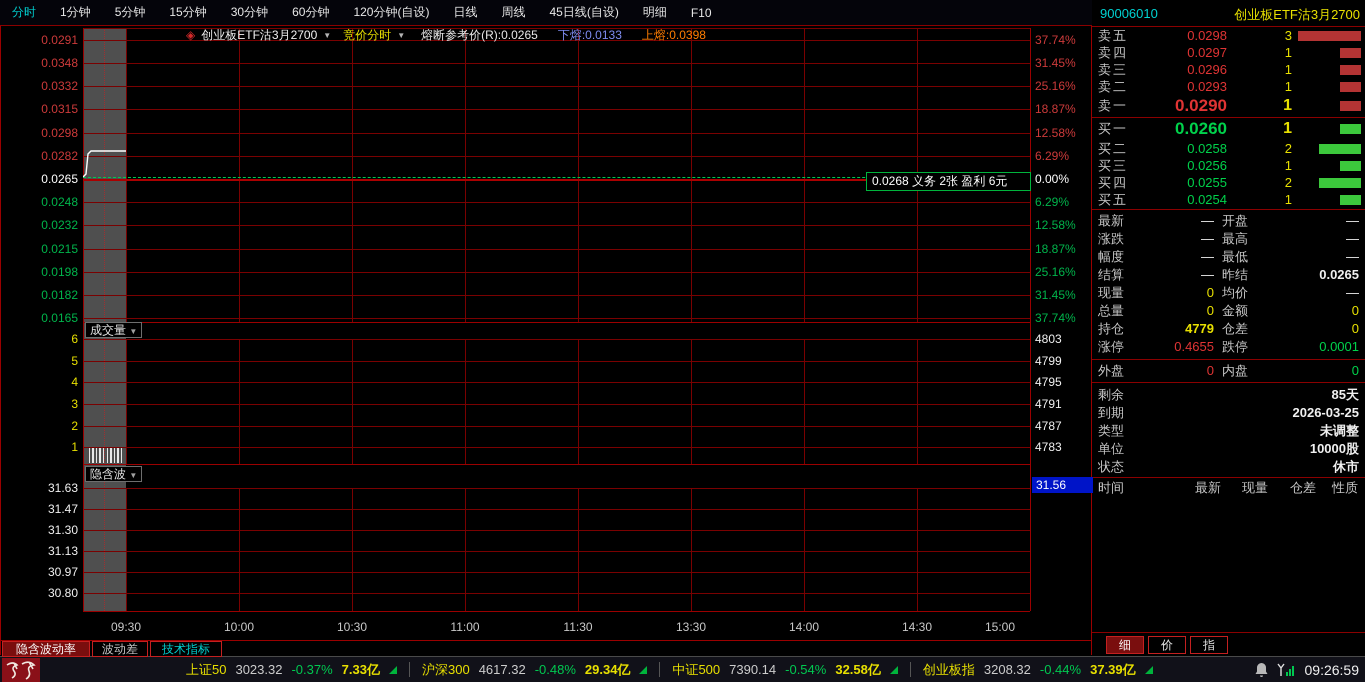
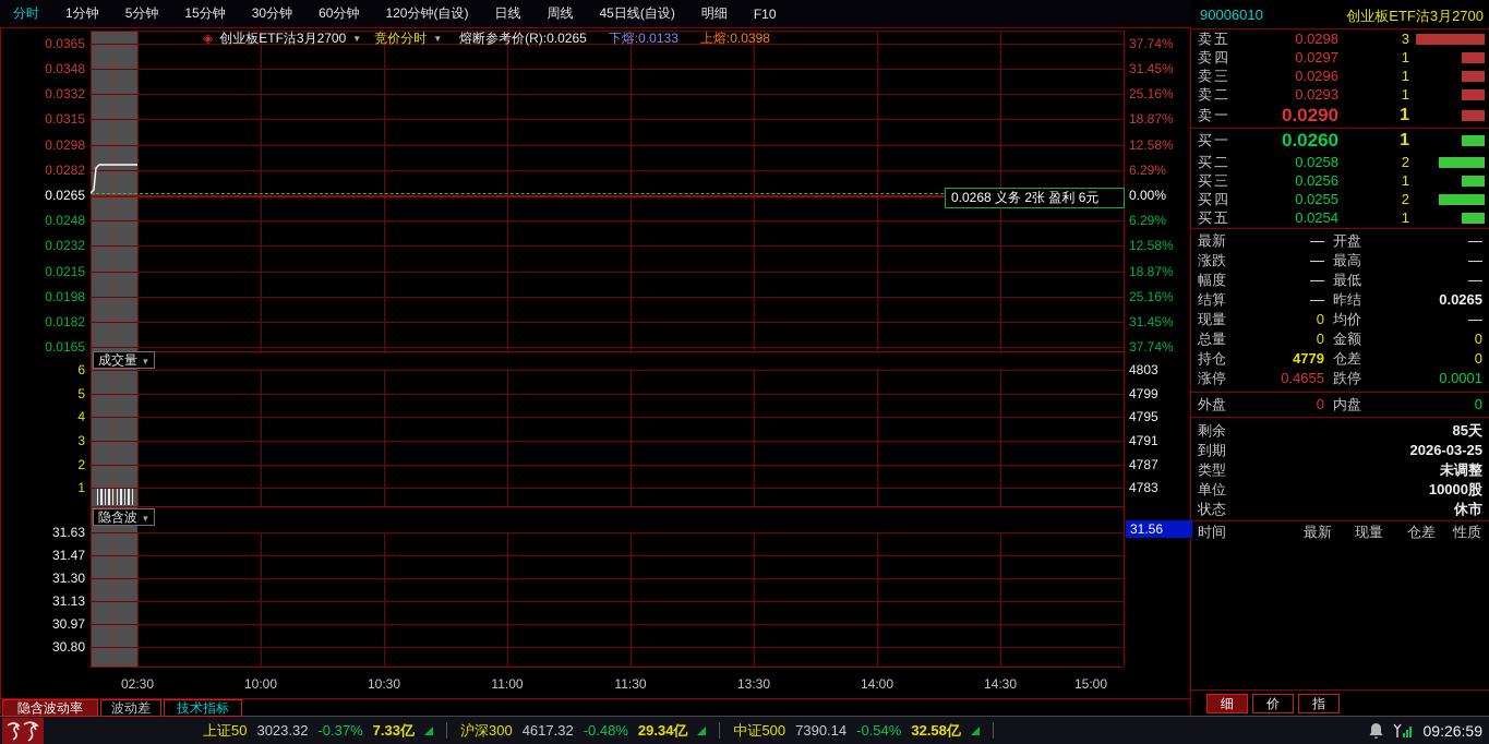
- 0.0291
+ 0.0365
  0.0348
  0.0332
  0.0315
  0.0298
  0.0282
  0.0265
  0.0248
  0.0232
  0.0215
  0.0198
  0.0182
  0.0165
  37.74%
  31.45%
  25.16%
  18.87%
  12.58%
  6.29%
  0.00%
  6.29%
  12.58%
  18.87%
  25.16%
  31.45%
  37.74%
  6
  5
  4
  3
  2
  1
  4803
  4799
  4795
  4791
  4787
  4783
  31.63
  31.47
  31.30
  31.13
  30.97
  30.80
- 09:30
+ 02:30
  10:00
  10:30
  11:00
  11:30
  13:30
  14:00
  14:30
  15:00
  分时
  1分钟
  5分钟
  15分钟
  30分钟
  60分钟
  120分钟(自设)
  日线
  周线
  45日线(自设)
  明细
  F10
  ◈
  创业板ETF沽3月2700
  ▼
  竞价分时
  ▼
  熔断参考价(R):0.0265
  下熔:0.0133
  上熔:0.0398
  0.0268 义务 2张 盈利 6元
  成交量 ▼
  隐含波 ▼
  31.56
  隐含波动率
  波动差
  技术指标
  90006010
  创业板ETF沽3月2700
  卖五
  0.0298
  3
  卖四
  0.0297
  1
  卖三
  0.0296
  1
  卖二
  0.0293
  1
  卖一
  0.0290
  1
  买一
  0.0260
  1
  买二
  0.0258
  2
  买三
  0.0256
  1
  买四
  0.0255
  2
  买五
  0.0254
  1
  最新
  —
  开盘
  —
  涨跌
  —
  最高
  —
  幅度
  —
  最低
  —
  结算
  —
  昨结
  0.0265
  现量
  0
  均价
  —
  总量
  0
  金额
  0
  持仓
  4779
  仓差
  0
  涨停
  0.4655
  跌停
  0.0001
  外盘
  0
  内盘
  0
  剩余
  85天
  到期
  2026-03-25
  类型
  未调整
  单位
  10000股
  状态
  休市
  时间
  最新
  现量
  仓差
  性质
  细
  价
  指
  上证50
  3023.32
  -0.37%
  7.33亿
  沪深300
  4617.32
  -0.48%
  29.34亿
  中证500
  7390.14
  -0.54%
  32.58亿
- 创业板指
- 3208.32
- -0.44%
- 37.39亿
  09:26:59
